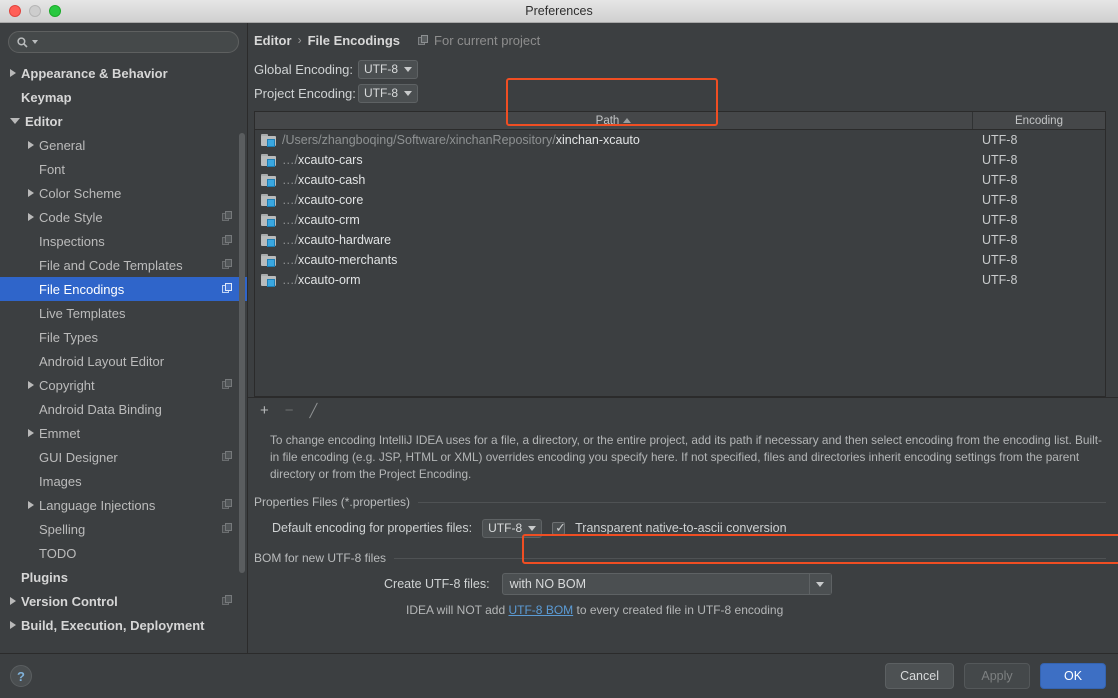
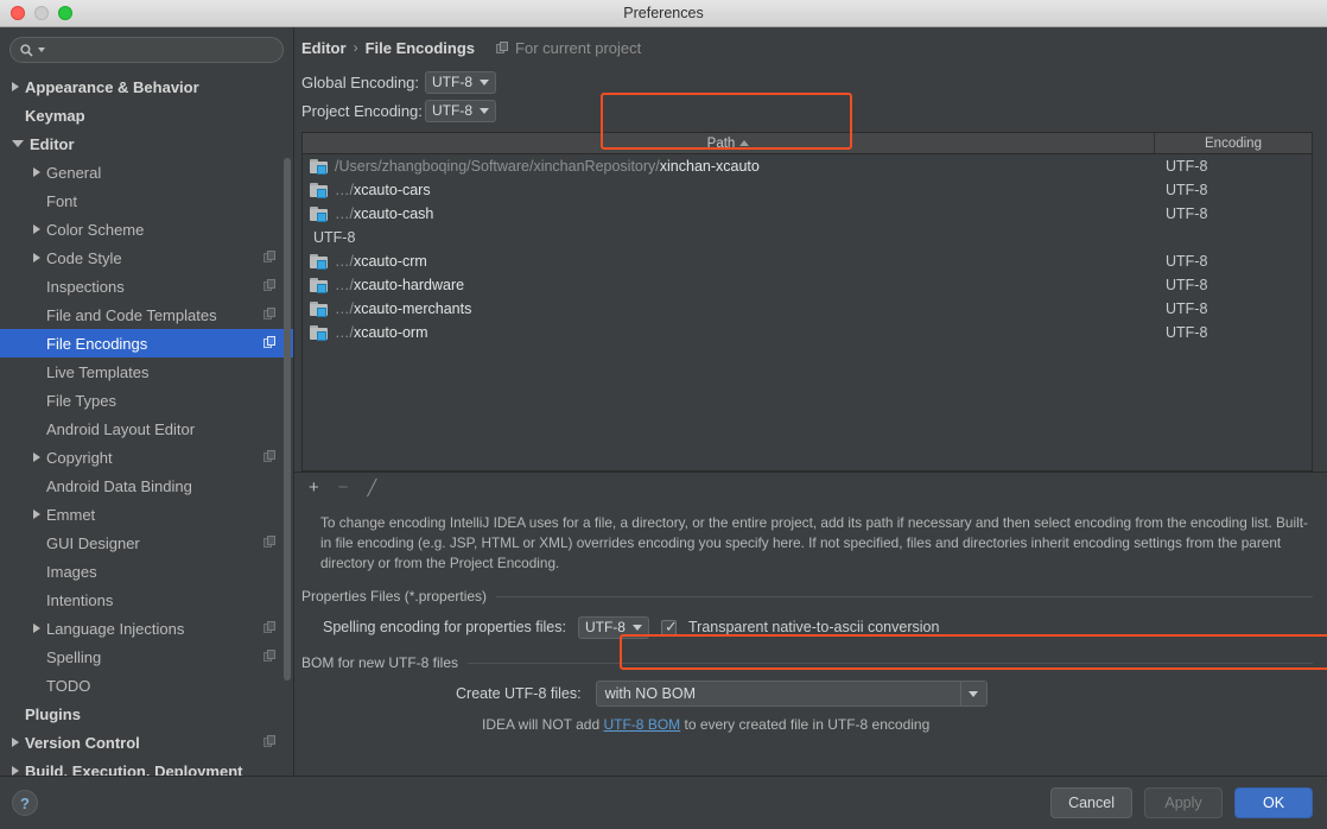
  Preferences
  Appearance & Behavior
  Keymap
  Editor
  General
  Font
  Color Scheme
  Code Style
  Inspections
  File and Code Templates
  File Encodings
  Live Templates
  File Types
  Android Layout Editor
  Copyright
  Android Data Binding
  Emmet
  GUI Designer
  Images
+ Intentions
  Language Injections
  Spelling
  TODO
  Plugins
  Version Control
  Build, Execution, Deployment
  Editor
  ›
  File Encodings
  For current project
  Global Encoding:
  UTF-8
  Project Encoding:
  UTF-8
  Path
  Encoding
  /Users/zhangboqing/Software/xinchanRepository/xinchan-xcauto
  UTF-8
  …/xcauto-cars
  UTF-8
  …/xcauto-cash
  UTF-8
- …/xcauto-core
  UTF-8
  …/xcauto-crm
  UTF-8
  …/xcauto-hardware
  UTF-8
  …/xcauto-merchants
  UTF-8
  …/xcauto-orm
  UTF-8
  +
  −
  ╱
  To change encoding IntelliJ IDEA uses for a file, a directory, or the entire project, add its path if necessary and then select encoding from the encoding list. Built-in file encoding (e.g. JSP, HTML or XML) overrides encoding you specify here. If not specified, files and directories inherit encoding settings from the parent directory or from the Project Encoding.
  Properties Files (*.properties)
- Default encoding for properties files:
+ Spelling encoding for properties files:
  UTF-8
  ✓
  Transparent native-to-ascii conversion
  BOM for new UTF-8 files
  Create UTF-8 files:
  with NO BOM
  IDEA will NOT add UTF-8 BOM to every created file in UTF-8 encoding
  ?
  Cancel
  Apply
  OK
